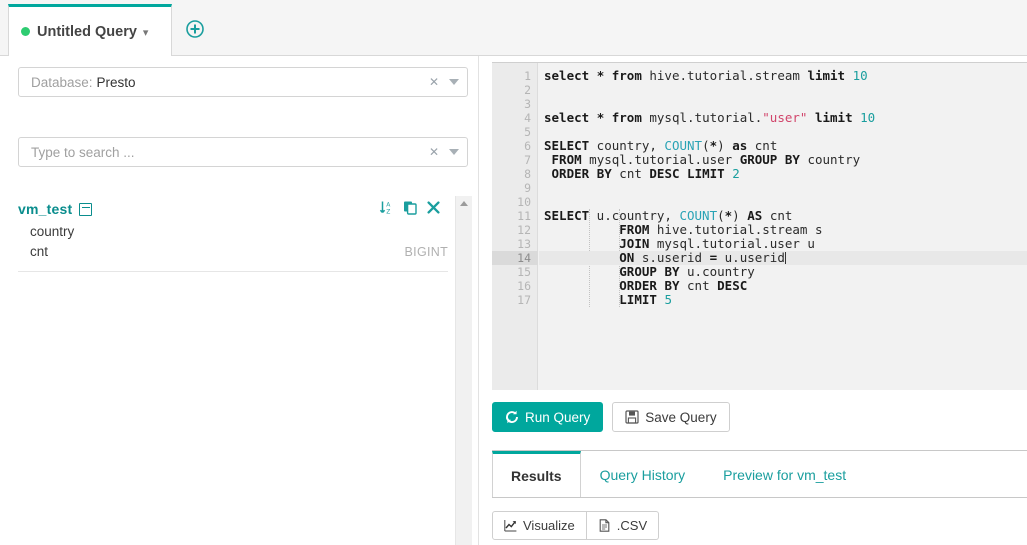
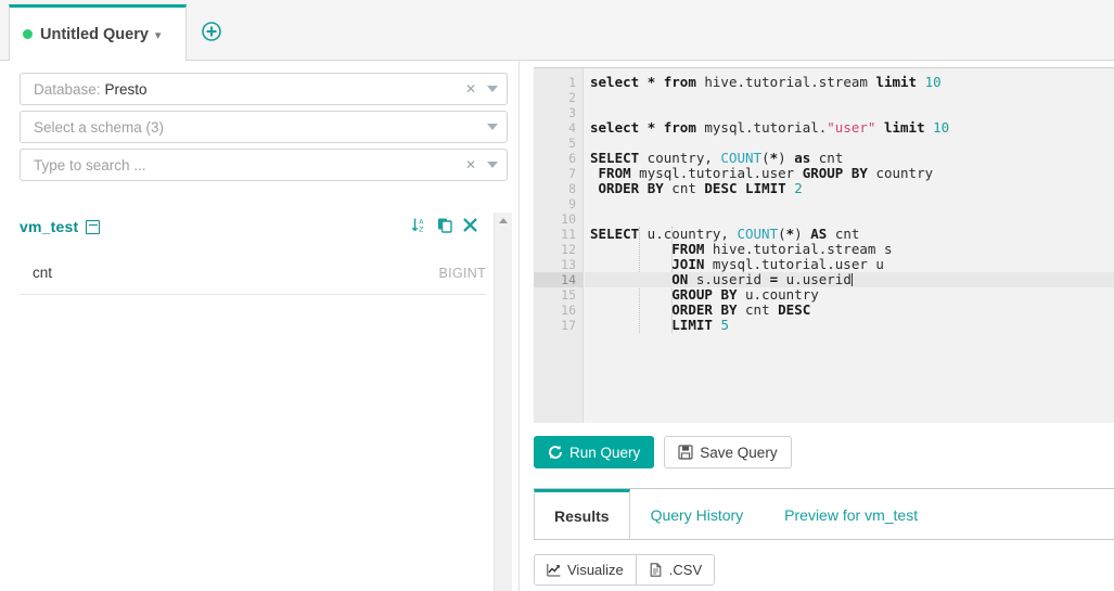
  Untitled Query
  ▾
  Database:
  Presto
  ✕
+ Select a schema (3)
  Type to search ...
  ✕
  vm_test
- country
  cnt
  BIGINT
  1
  2
  3
  4
  5
  6
  7
  8
  9
  10
  11
  12
  13
  14
  15
  16
  17
  select * from hive.tutorial.stream limit 10
  select * from mysql.tutorial."user" limit 10
  SELECT country, COUNT(*) as cnt
  FROM mysql.tutorial.user GROUP BY country
  ORDER BY cnt DESC LIMIT 2
  SELECT u.country, COUNT(*) AS cnt
  FROM hive.tutorial.stream s
  JOIN mysql.tutorial.user u
  ON s.userid = u.userid
  GROUP BY u.country
  ORDER BY cnt DESC
  LIMIT 5
  Run Query
  Save Query
  Results
  Query History
  Preview for vm_test
  Visualize
  .CSV
